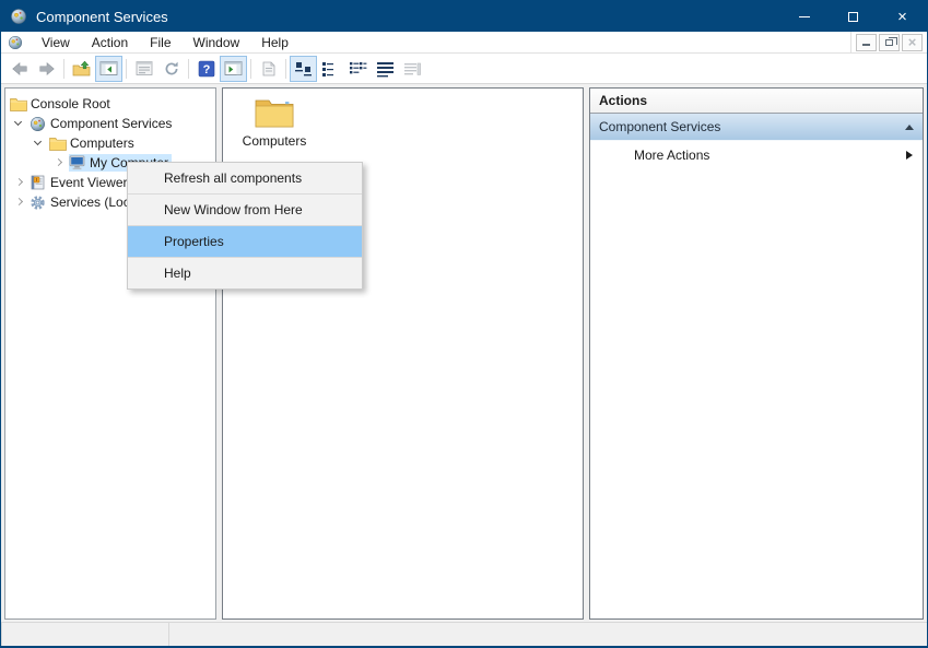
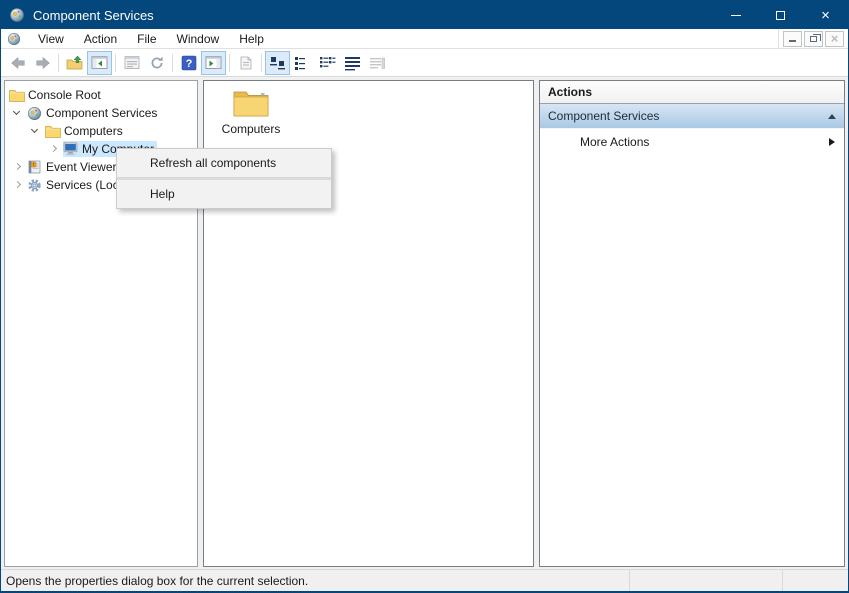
  Component Services
  ×
  View
  Action
  File
  Window
  Help
  ×
  ?
  Console Root
  Component Services
  Computers
  Event Viewer
  Services (Lo
  Computers
  Actions
  Component Services
  More Actions
+ Opens the properties dialog box for the current selection.
  Refresh all components
- New Window from Here
- Properties
  Help
